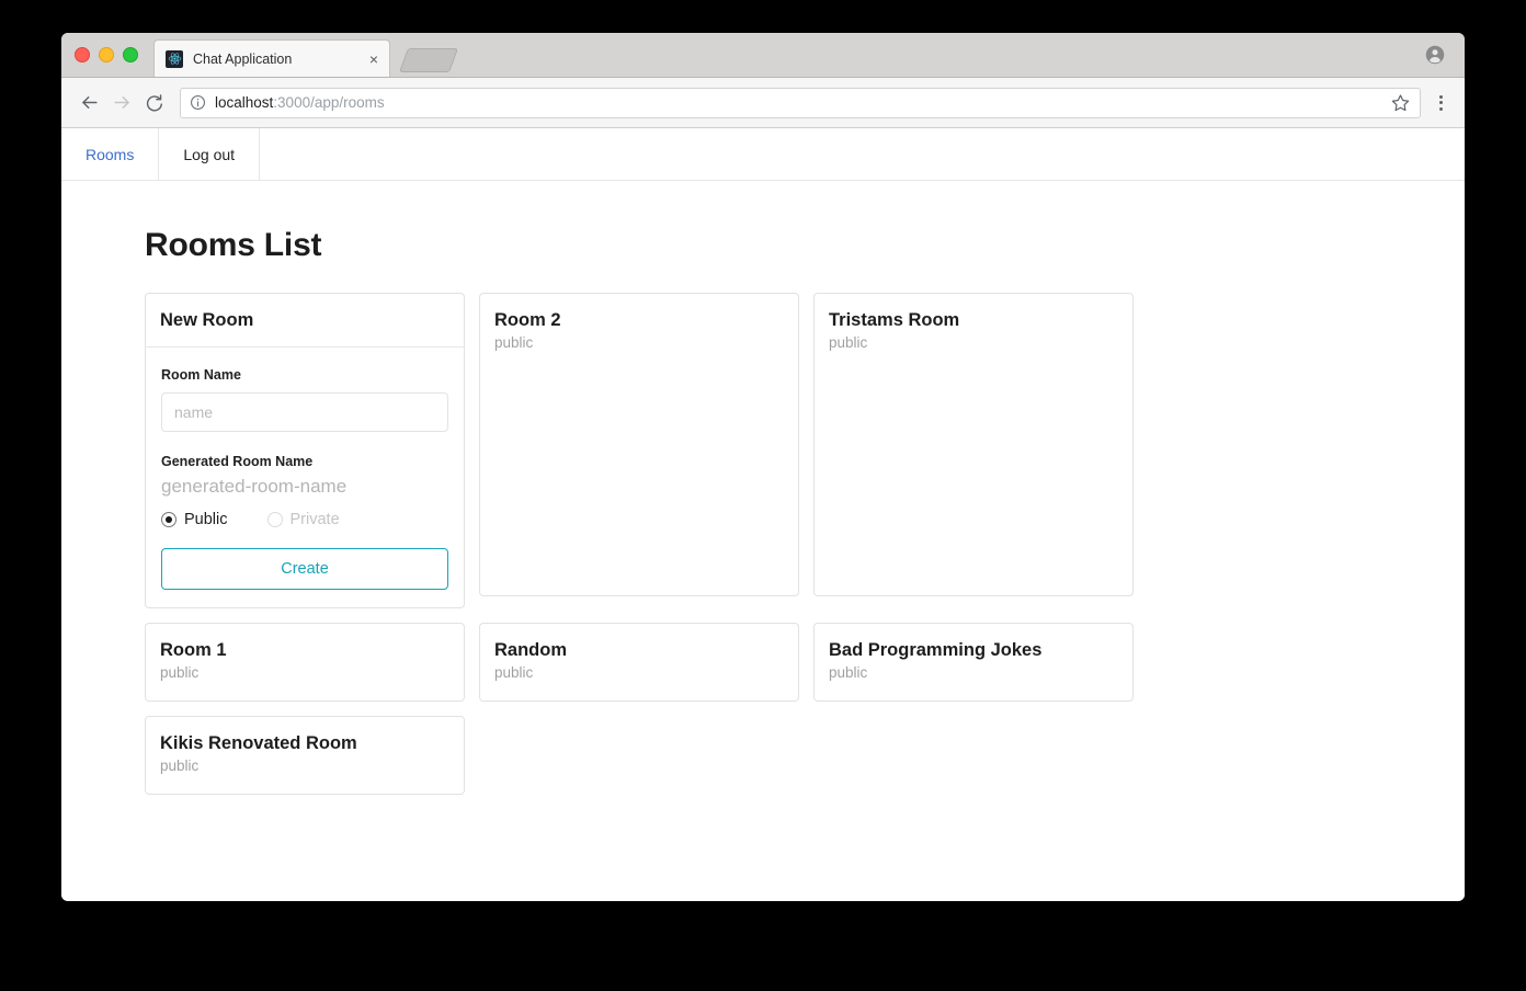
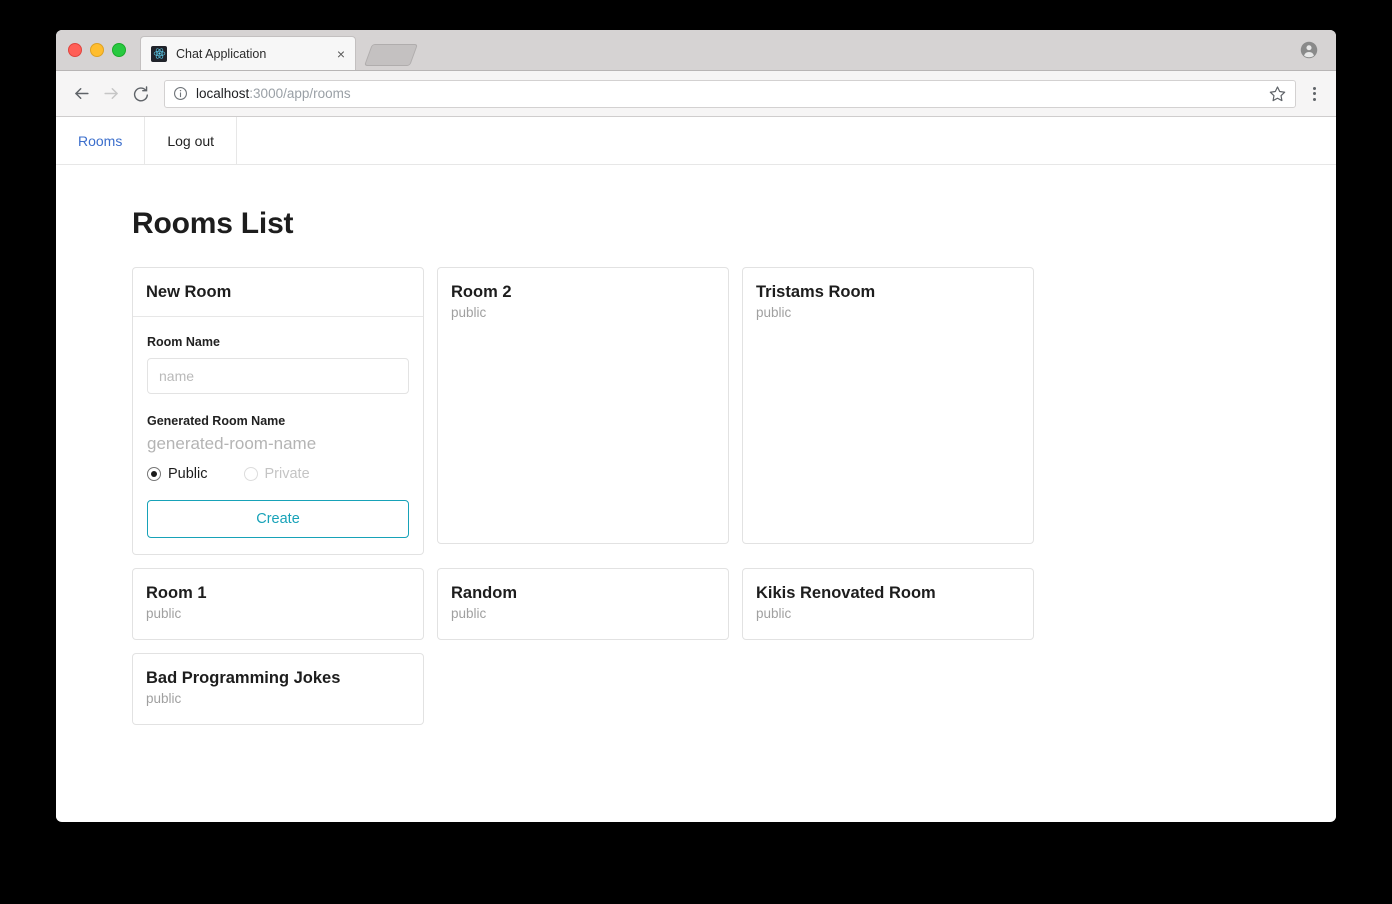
  Chat Application
  ×
  localhost:3000/app/rooms
  Rooms
  Log out
  Rooms List
  New Room
  Room Name
  name
  Generated Room Name
  generated-room-name
  Public
  Private
  Create
  Room 2
  public
  Tristams Room
  public
  Room 1
  public
  Random
  public
- Bad Programming Jokes
+ Kikis Renovated Room
  public
- Kikis Renovated Room
+ Bad Programming Jokes
  public
